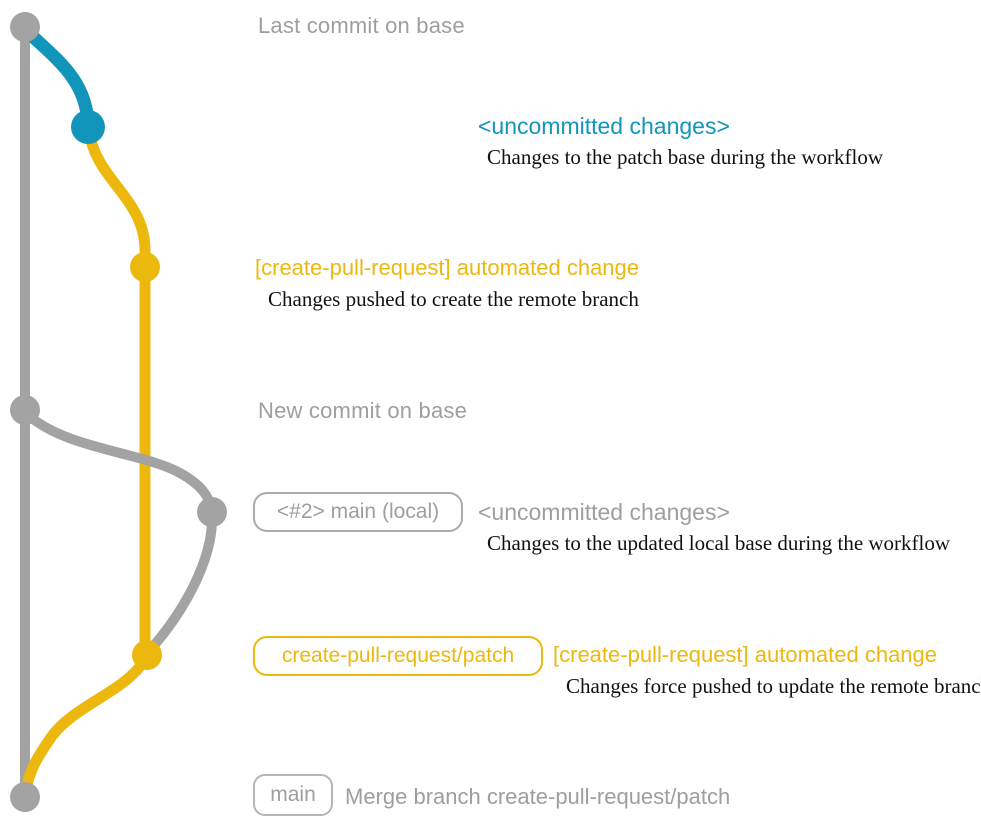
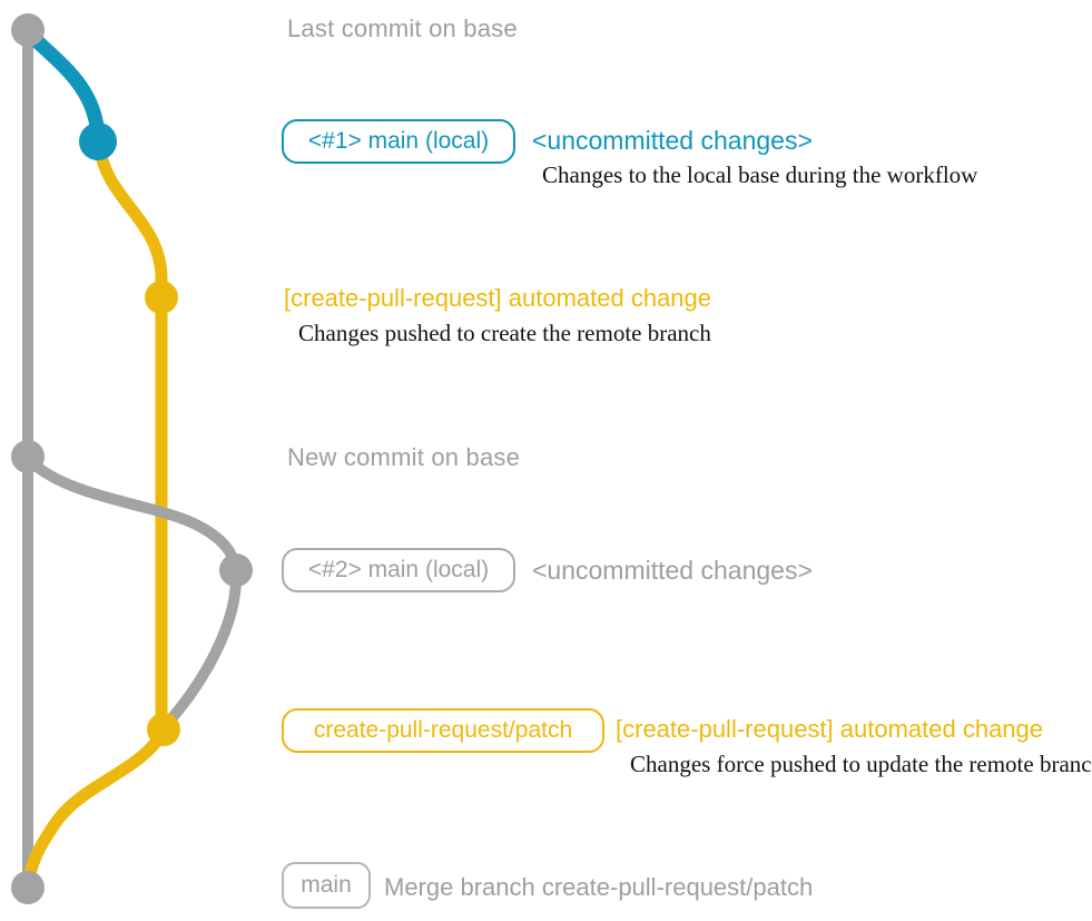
  Last commit on base
+ <#1> main (local)
  <uncommitted changes>
- Changes to the patch base during the workflow
+ Changes to the local base during the workflow
  [create-pull-request] automated change
  Changes pushed to create the remote branch
  New commit on base
  <#2> main (local)
  <uncommitted changes>
- Changes to the updated local base during the workflow
  create-pull-request/patch
  [create-pull-request] automated change
  Changes force pushed to update the remote branc
  main
  Merge branch create-pull-request/patch
